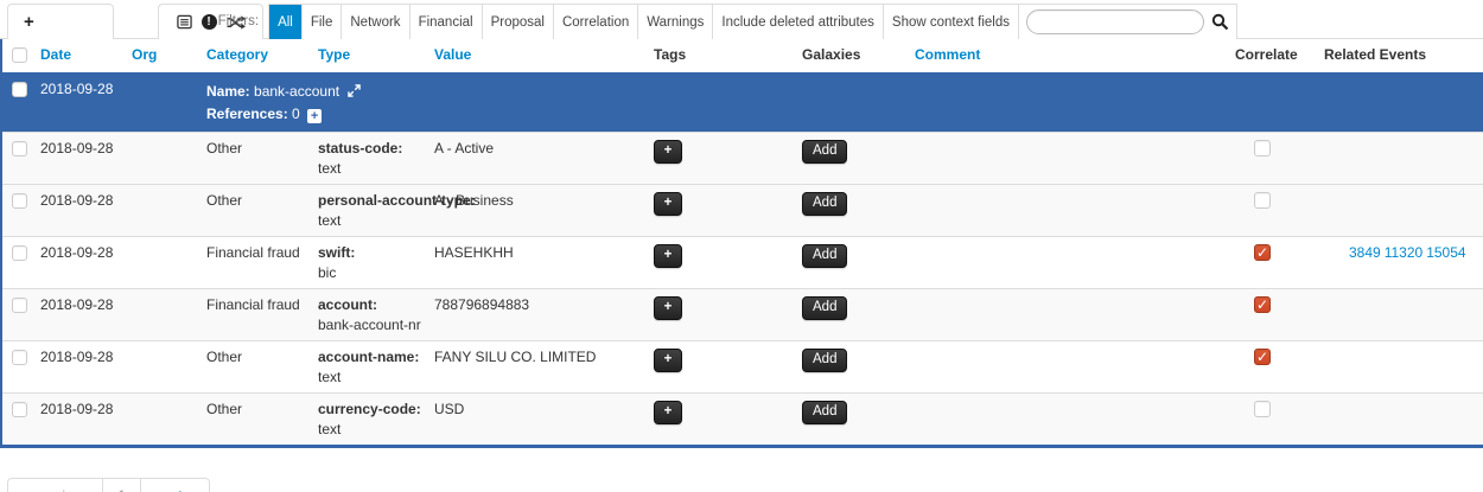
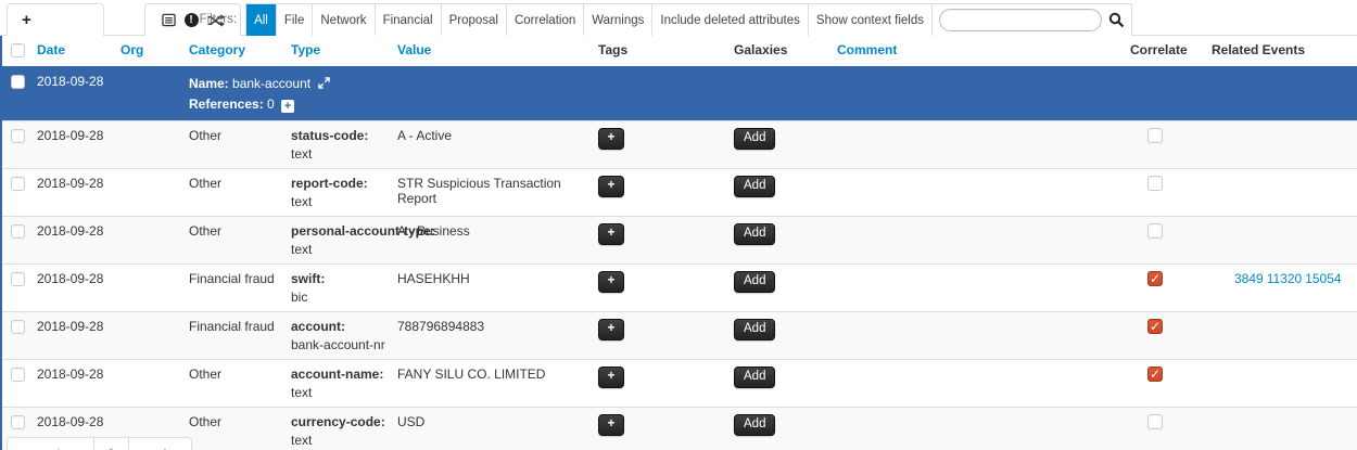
  +
  !
  Filters:
  All
  File
  Network
  Financial
  Proposal
  Correlation
  Warnings
  Include deleted attributes
  Show context fields
  	Date	Org	Category	Type	Value	Tags	Galaxies	Comment	Correlate	Related Events
  	2018-09-28		Name: bank-account References: 0 +
  	2018-09-28		Other	status-code:text	A - Active	+	Add
+ 	2018-09-28		Other	report-code:text	STR Suspicious Transaction Report	+	Add
  	2018-09-28		Other	personal-accountext	A - Business	+	Add
  	2018-09-28		Financial fraud	swift:bic	HASEHKHH	+	Add			3849 11320 15054
  	2018-09-28		Financial fraud	account:bank-account-nr	788796894883	+	Add
  	2018-09-28		Other	account-name:text	FANY SILU CO. LIMITED	+	Add
  	2018-09-28		Other	currency-code:text	USD	+	Add
